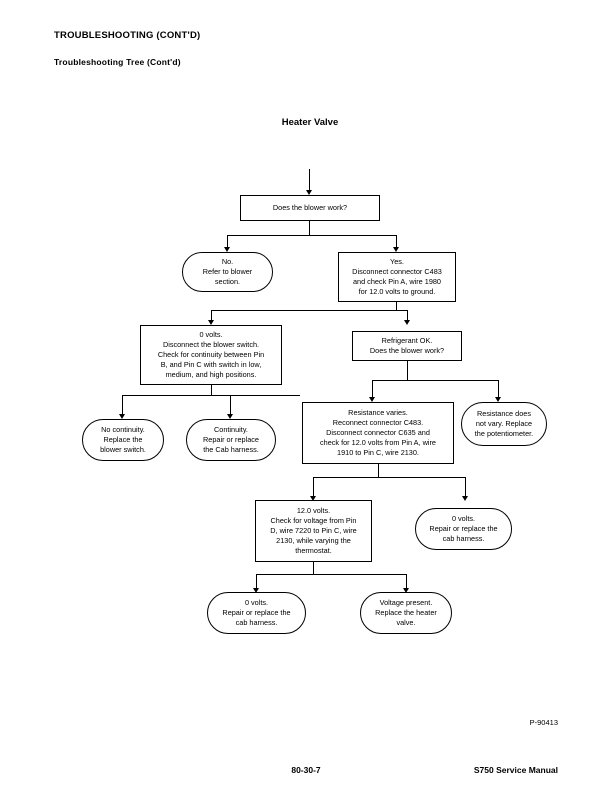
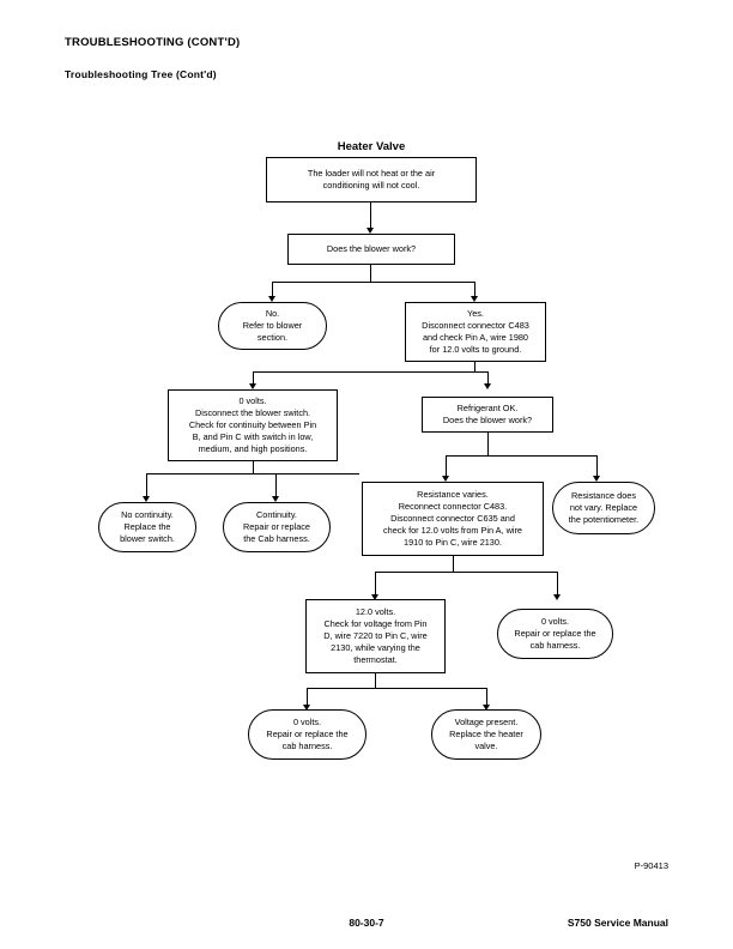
  TROUBLESHOOTING (CONT'D)
  Troubleshooting Tree (Cont'd)
  Heater Valve
+ The loader will not heat or the air
+ conditioning will not cool.
  Does the blower work?
  No.
  Refer to blower
  section.
  Yes.
  Disconnect connector C483
  and check Pin A, wire 1980
  for 12.0 volts to ground.
  0 volts.
  Disconnect the blower switch.
  Check for continuity between Pin
  B, and Pin C with switch in low,
  medium, and high positions.
  Refrigerant OK.
  Does the blower work?
  No continuity.
  Replace the
  blower switch.
  Continuity.
  Repair or replace
  the Cab harness.
  Resistance varies.
  Reconnect connector C483.
  Disconnect connector C635 and
  check for 12.0 volts from Pin A, wire
  1910 to Pin C, wire 2130.
  Resistance does
  not vary. Replace
  the potentiometer.
  12.0 volts.
  Check for voltage from Pin
  D, wire 7220 to Pin C, wire
  2130, while varying the
  thermostat.
  0 volts.
  Repair or replace the
  cab harness.
  0 volts.
  Repair or replace the
  cab harness.
  Voltage present.
  Replace the heater
  valve.
  P-90413
  80-30-7
  S750 Service Manual
